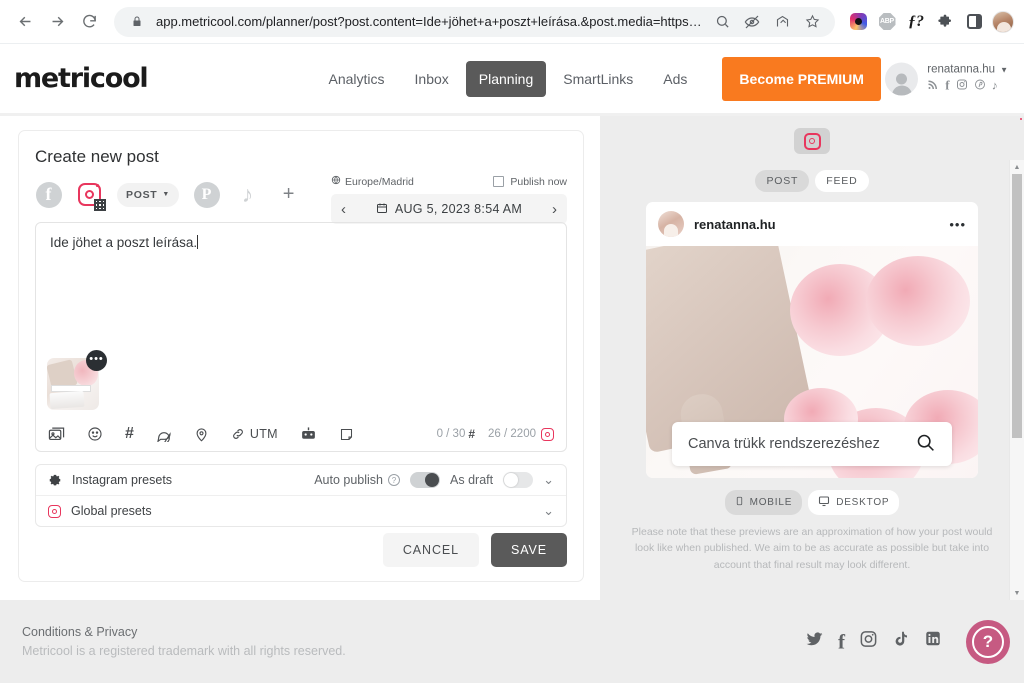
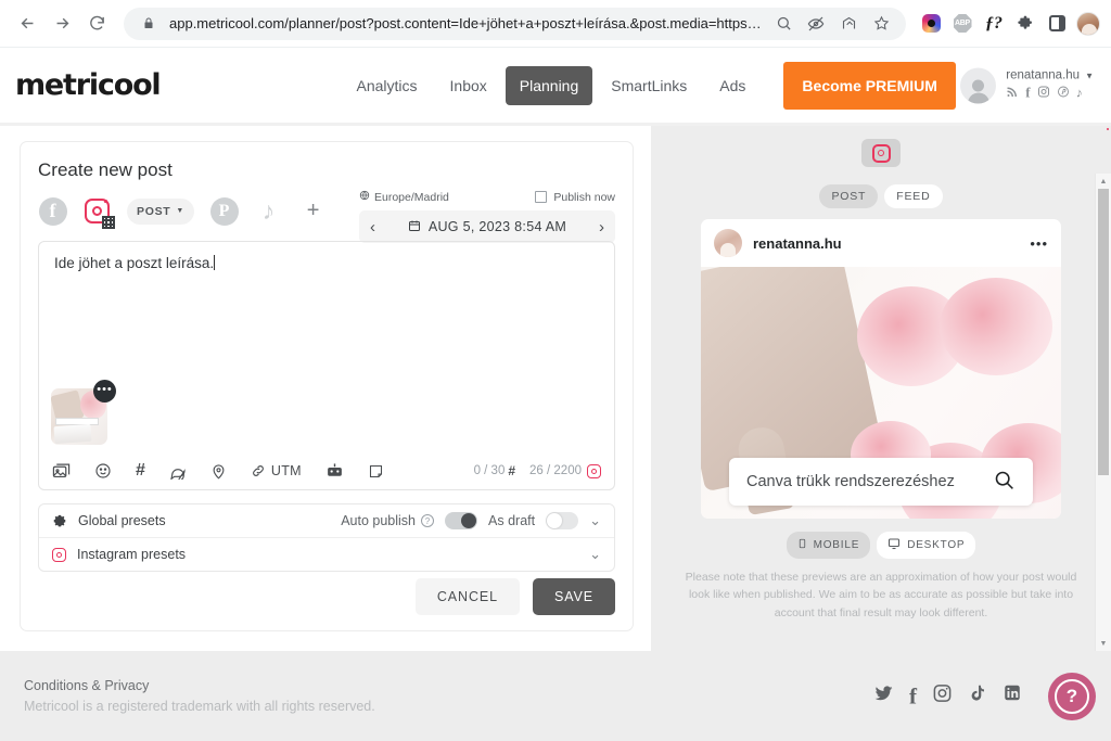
  app.metricool.com/planner/post?post.content=Ide+jöhet+a+poszt+leírása.&post.media=https%
  ƒ?
  metricool
  Analytics
  Inbox
  Planning
  SmartLinks
  Ads
  Become PREMIUM
  renatanna.hu
  ▼
  f
  ♪
  Create new post
  POST
  P
  ♪
  +
  Europe/Madrid
  Publish now
  ‹
  AUG 5, 2023 8:54 AM
  ›
  Ide jöhet a poszt leírása.
  •••
  #
  UTM
  0 / 30
  #
  26 / 2200
- Instagram presets
+ Global presets
  Auto publish
  ?
  As draft
  ⌄
- Global presets
+ Instagram presets
  ⌄
  CANCEL
  SAVE
  POST
  FEED
  renatanna.hu
  •••
  Canva trükk rendszerezéshez
  MOBILE
  DESKTOP
  Please note that these previews are an approximation of how your post would look like when published. We aim to be as accurate as possible but take into account that final result may look different.
  Conditions & Privacy
  Metricool is a registered trademark with all rights reserved.
  f
  ?
